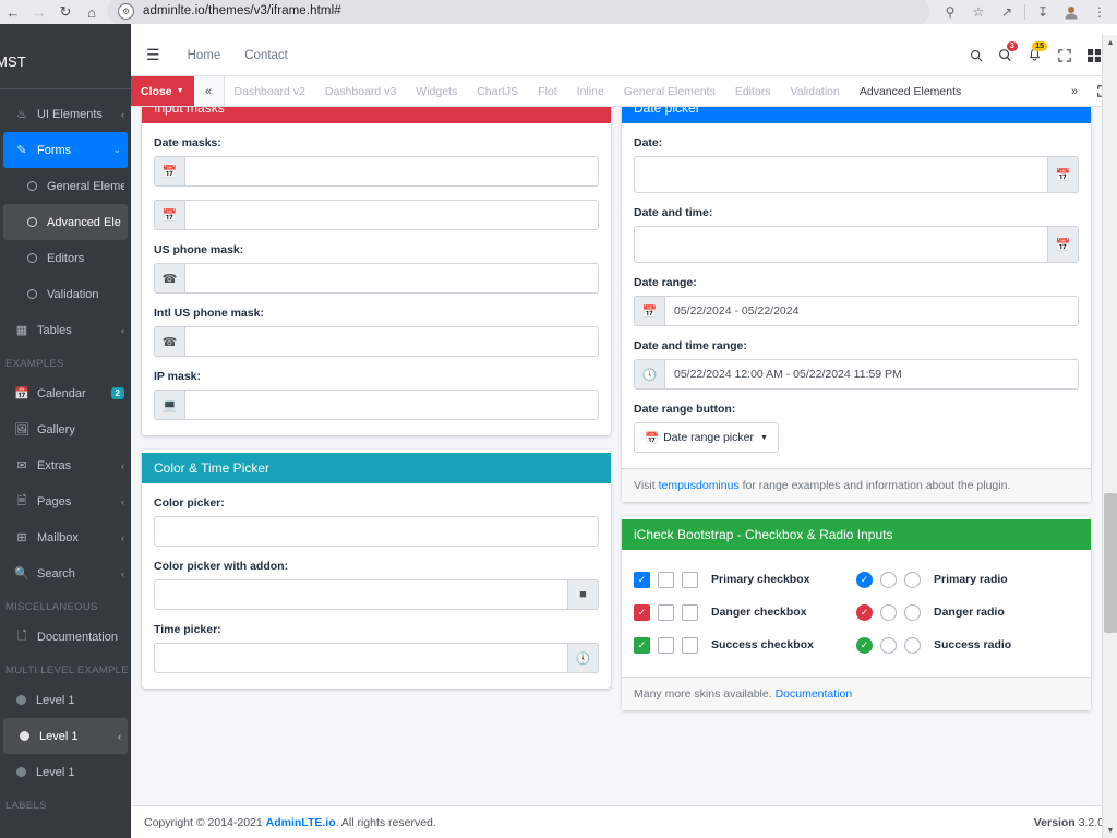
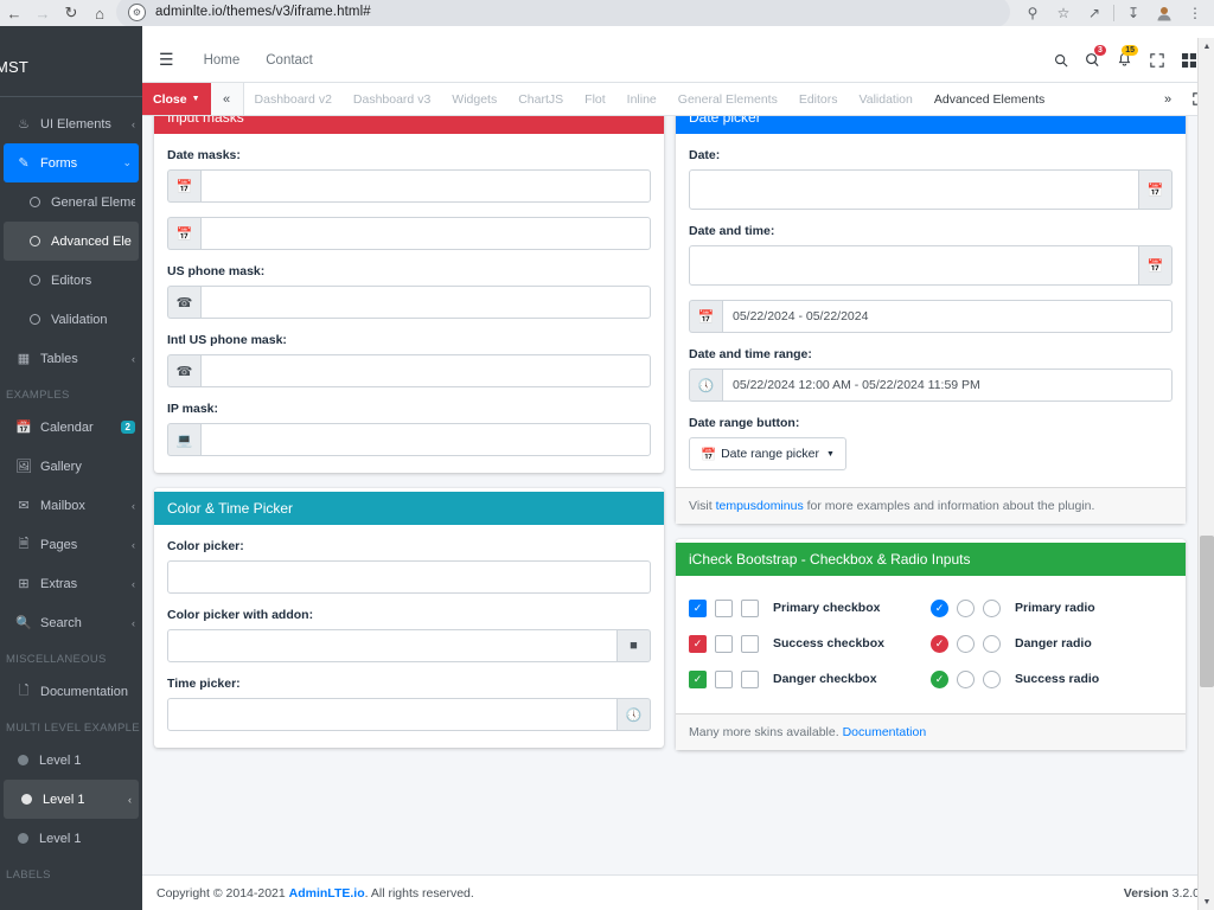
  ←
  →
  ↻
  ⌂
  ⚙
  adminlte.io/themes/v3/iframe.html#
  ⚲
  ☆
  ↗
  ↧
  ⋮
  MST
  ♨
  UI Elements
  ‹
  ✎
  Forms
  ⌄
  General Eleme
  Editors
  Validation
  ▦
  Tables
  ‹
  EXAMPLES
  📅
  Calendar
  2
  🖼
  Gallery
  ✉
- Extras
+ Mailbox
  ‹
  🗎
  Pages
  ‹
  ⊞
- Mailbox
+ Extras
  ‹
  🔍
  Search
  ‹
  MISCELLANEOUS
  🗋
  Documentation
  MULTI LEVEL EXAMPLE
  Level 1
  Level 1
  ‹
  Level 1
  LABELS
  ☰
  Home
  Contact
  Close
  «
  Dashboard v2
  Dashboard v3
  Widgets
  ChartJS
  Flot
  Inline
  General Elements
  Editors
  Validation
  Advanced Elements
  »
  Input masks
  Date masks:
  📅
  📅
  US phone mask:
  ☎
  Intl US phone mask:
  ☎
  IP mask:
  💻
  Color & Time Picker
  Color picker:
  Color picker with addon:
  ■
  Time picker:
  🕔
  Date picker
  Date:
  📅
  Date and time:
  📅
- Date range:
  📅
  05/22/2024 - 05/22/2024
  Date and time range:
  🕔
  05/22/2024 12:00 AM - 05/22/2024 11:59 PM
  Date range button:
  📅
  Date range picker
- Visit tempusdominus for range examples and information about the plugin.
+ Visit tempusdominus for more examples and information about the plugin.
  iCheck Bootstrap - Checkbox & Radio Inputs
  ✓
  Primary checkbox
  ✓
- Danger checkbox
+ Success checkbox
  ✓
- Success checkbox
+ Danger checkbox
  ✓
  Primary radio
  ✓
  Danger radio
  ✓
  Success radio
  Many more skins available. Documentation
  Copyright © 2014-2021 AdminLTE.io. All rights reserved.
  Version 3.2.
